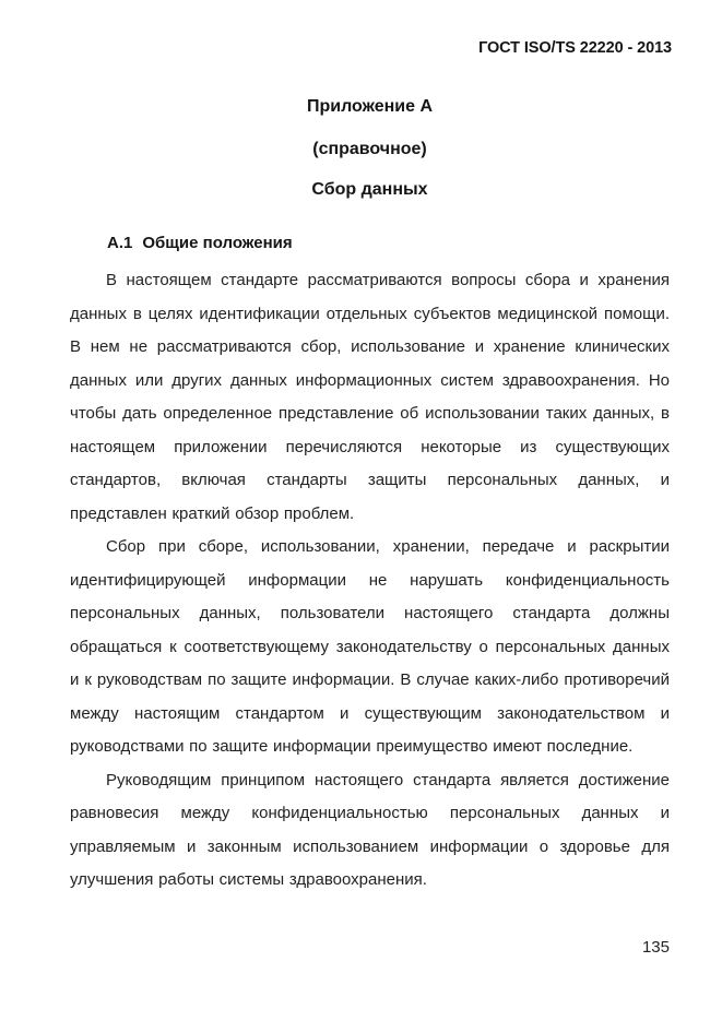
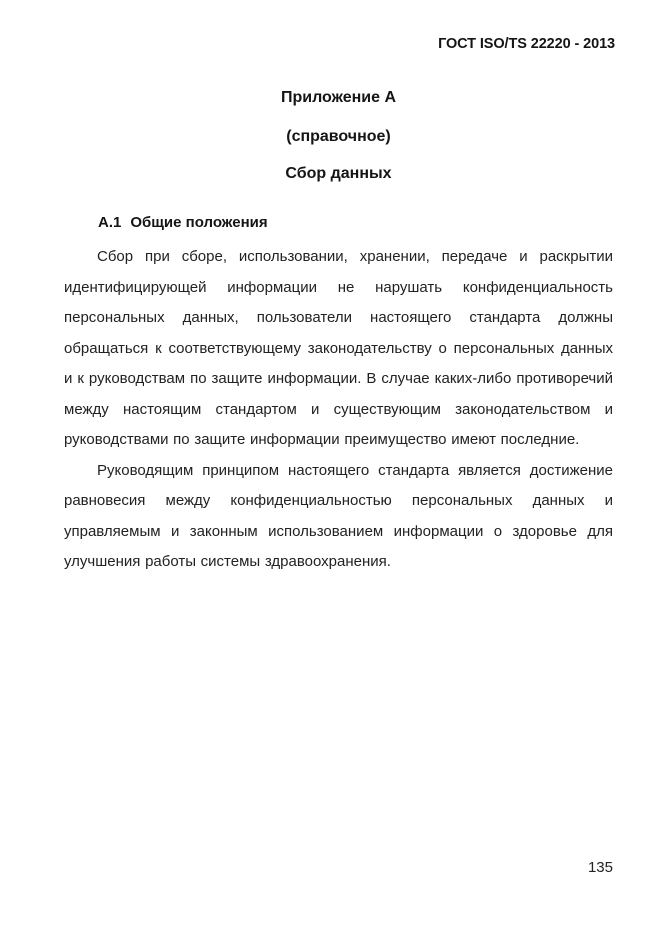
  ГОСТ ISO/TS 22220 - 2013
  Приложение А
  (справочное)
  Сбор данных
  А.1 Общие положения
- В настоящем стандарте рассматриваются вопросы сбора и хранения данных в целях идентификации отдельных субъектов медицинской помощи. В нем не рассматриваются сбор, использование и хранение клинических данных или других данных информационных систем здравоохранения. Но чтобы дать определенное представление об использовании таких данных, в настоящем приложении перечисляются некоторые из существующих стандартов, включая стандарты защиты персональных данных, и представлен краткий обзор проблем.
  Сбор при сборе, использовании, хранении, передаче и раскрытии идентифицирующей информации не нарушать конфиденциальность персональных данных, пользователи настоящего стандарта должны обращаться к соответствующему законодательству о персональных данных и к руководствам по защите информации. В случае каких-либо противоречий между настоящим стандартом и существующим законодательством и руководствами по защите информации преимущество имеют последние.
  Руководящим принципом настоящего стандарта является достижение равновесия между конфиденциальностью персональных данных и управляемым и законным использованием информации о здоровье для улучшения работы системы здравоохранения.
  135
